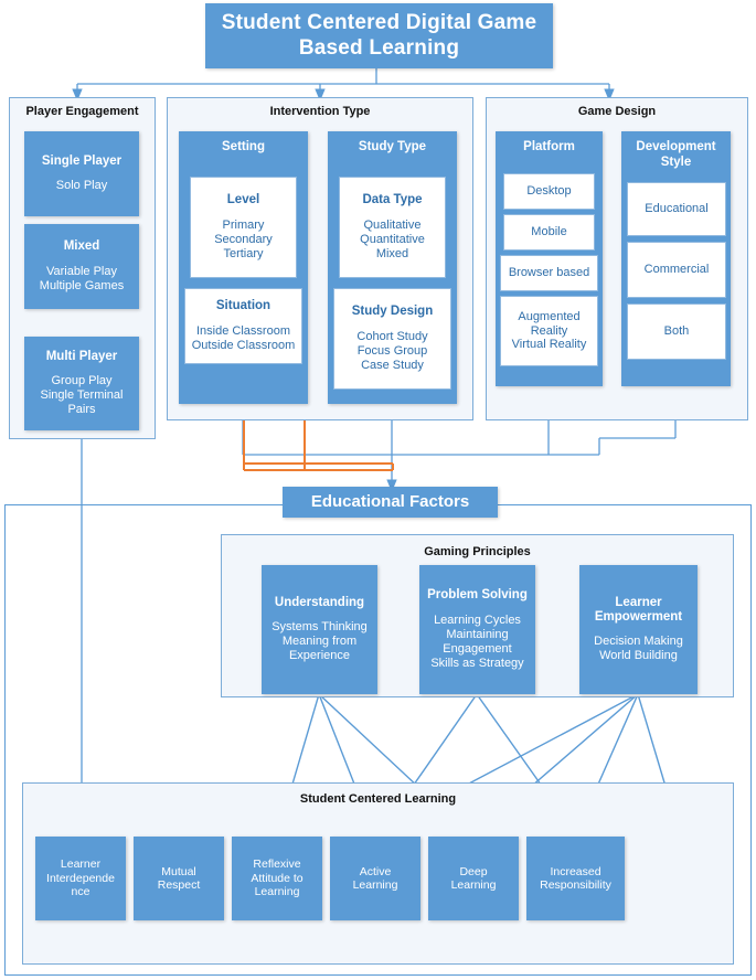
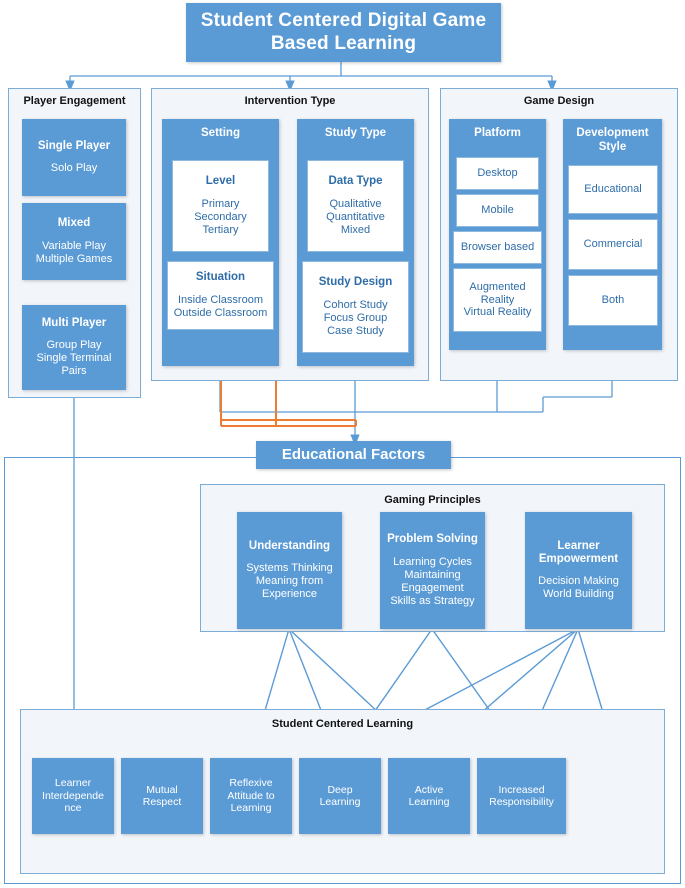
  Student Centered Digital Game
  Based Learning
  Player Engagement
  Single Player
  Solo Play
  Mixed
  Variable Play
  Multiple Games
  Multi Player
  Group Play
  Single Terminal
  Pairs
  Intervention Type
  Setting
  Level
  Primary
  Secondary
  Tertiary
  Situation
  Inside Classroom
  Outside Classroom
  Study Type
  Data Type
  Qualitative
  Quantitative
  Mixed
  Study Design
  Cohort Study
  Focus Group
  Case Study
  Game Design
  Platform
  Desktop
  Mobile
  Browser based
  Augmented
  Reality
  Virtual Reality
  Development
  Style
  Educational
  Commercial
  Both
  Educational Factors
  Gaming Principles
  Understanding
  Systems Thinking
  Meaning from
  Experience
  Problem Solving
  Learning Cycles
  Maintaining
  Engagement
  Skills as Strategy
  Learner
  Empowerment
  Decision Making
  World Building
  Student Centered Learning
  Learner
  Interdepende
  nce
  Mutual
  Respect
  Reflexive
  Attitude to
  Learning
- Active
+ Deep
  Learning
- Deep
+ Active
  Learning
  Increased
  Responsibility
